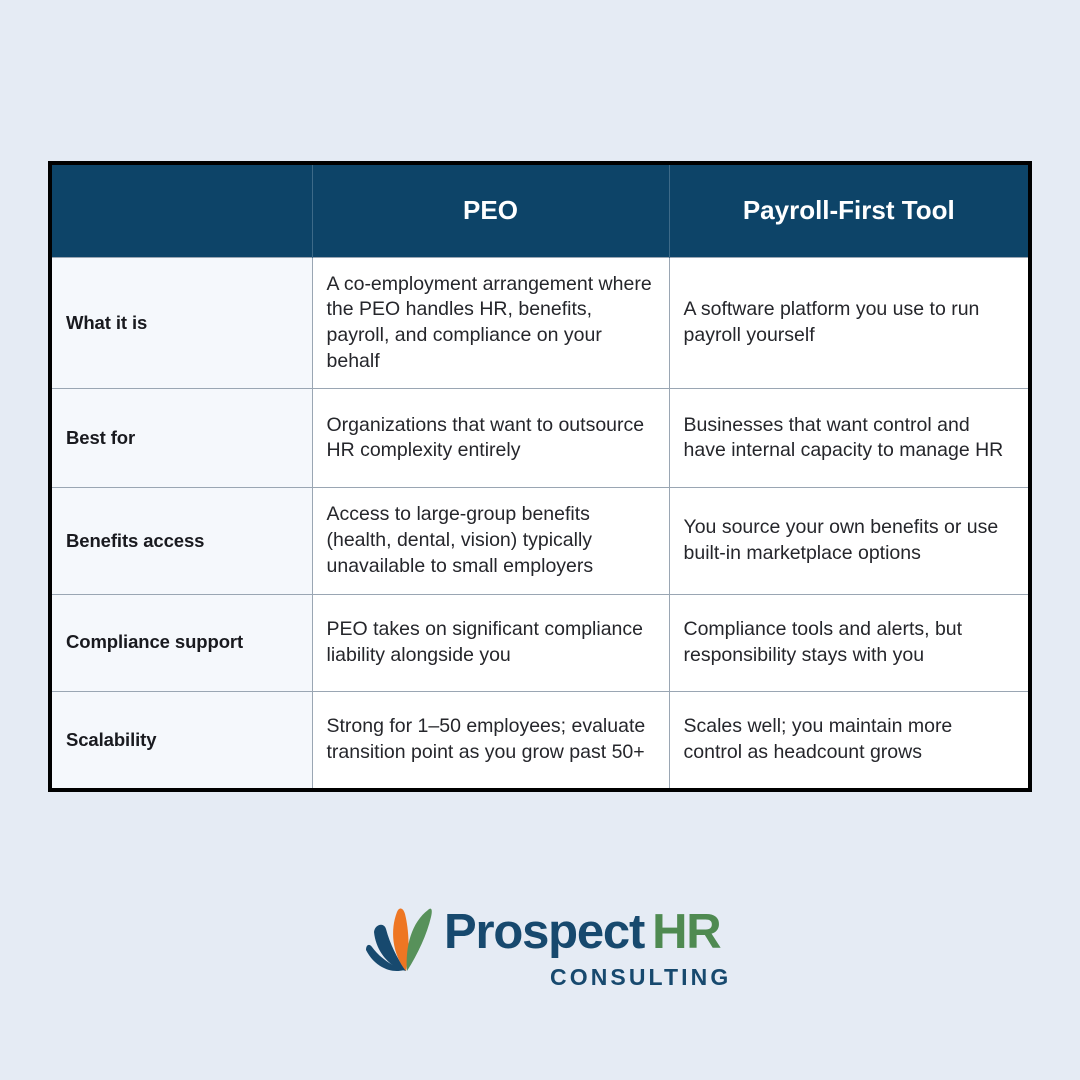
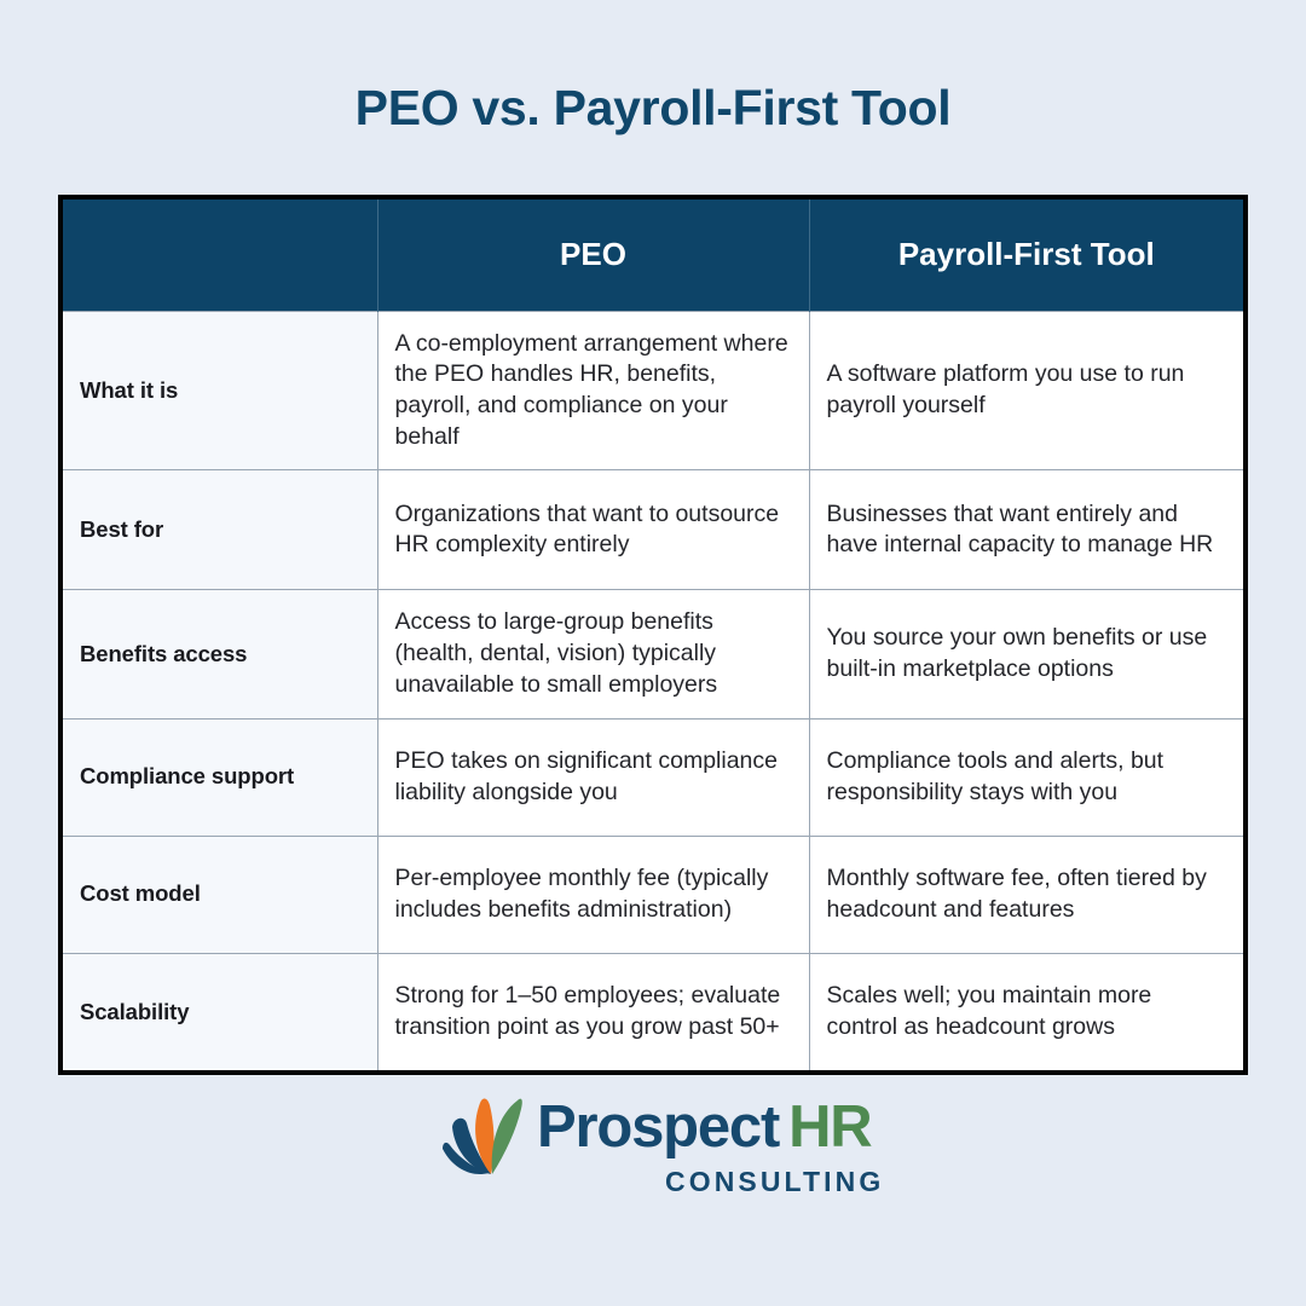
+ PEO vs. Payroll-First Tool
  	PEO	Payroll-First Tool
  What it is	A co-employment arrangement where the PEO handles HR, benefits, payroll, and compliance on your behalf	A software platform you use to run payroll yourself
- Best for	Organizations that want to outsource HR complexity entirely	Businesses that want control and have internal capacity to manage HR
+ Best for	Organizations that want to outsource HR complexity entirely	Businesses that want entirely and have internal capacity to manage HR
  Benefits access	Access to large-group benefits (health, dental, vision) typically unavailable to small employers	You source your own benefits or use built-in marketplace options
  Compliance support	PEO takes on significant compliance liability alongside you	Compliance tools and alerts, but responsibility stays with you
+ Cost model	Per-employee monthly fee (typically includes benefits administration)	Monthly software fee, often tiered by headcount and features
  Scalability	Strong for 1–50 employees; evaluate transition point as you grow past 50+	Scales well; you maintain more control as headcount grows
  Prospect HR
  CONSULTING
